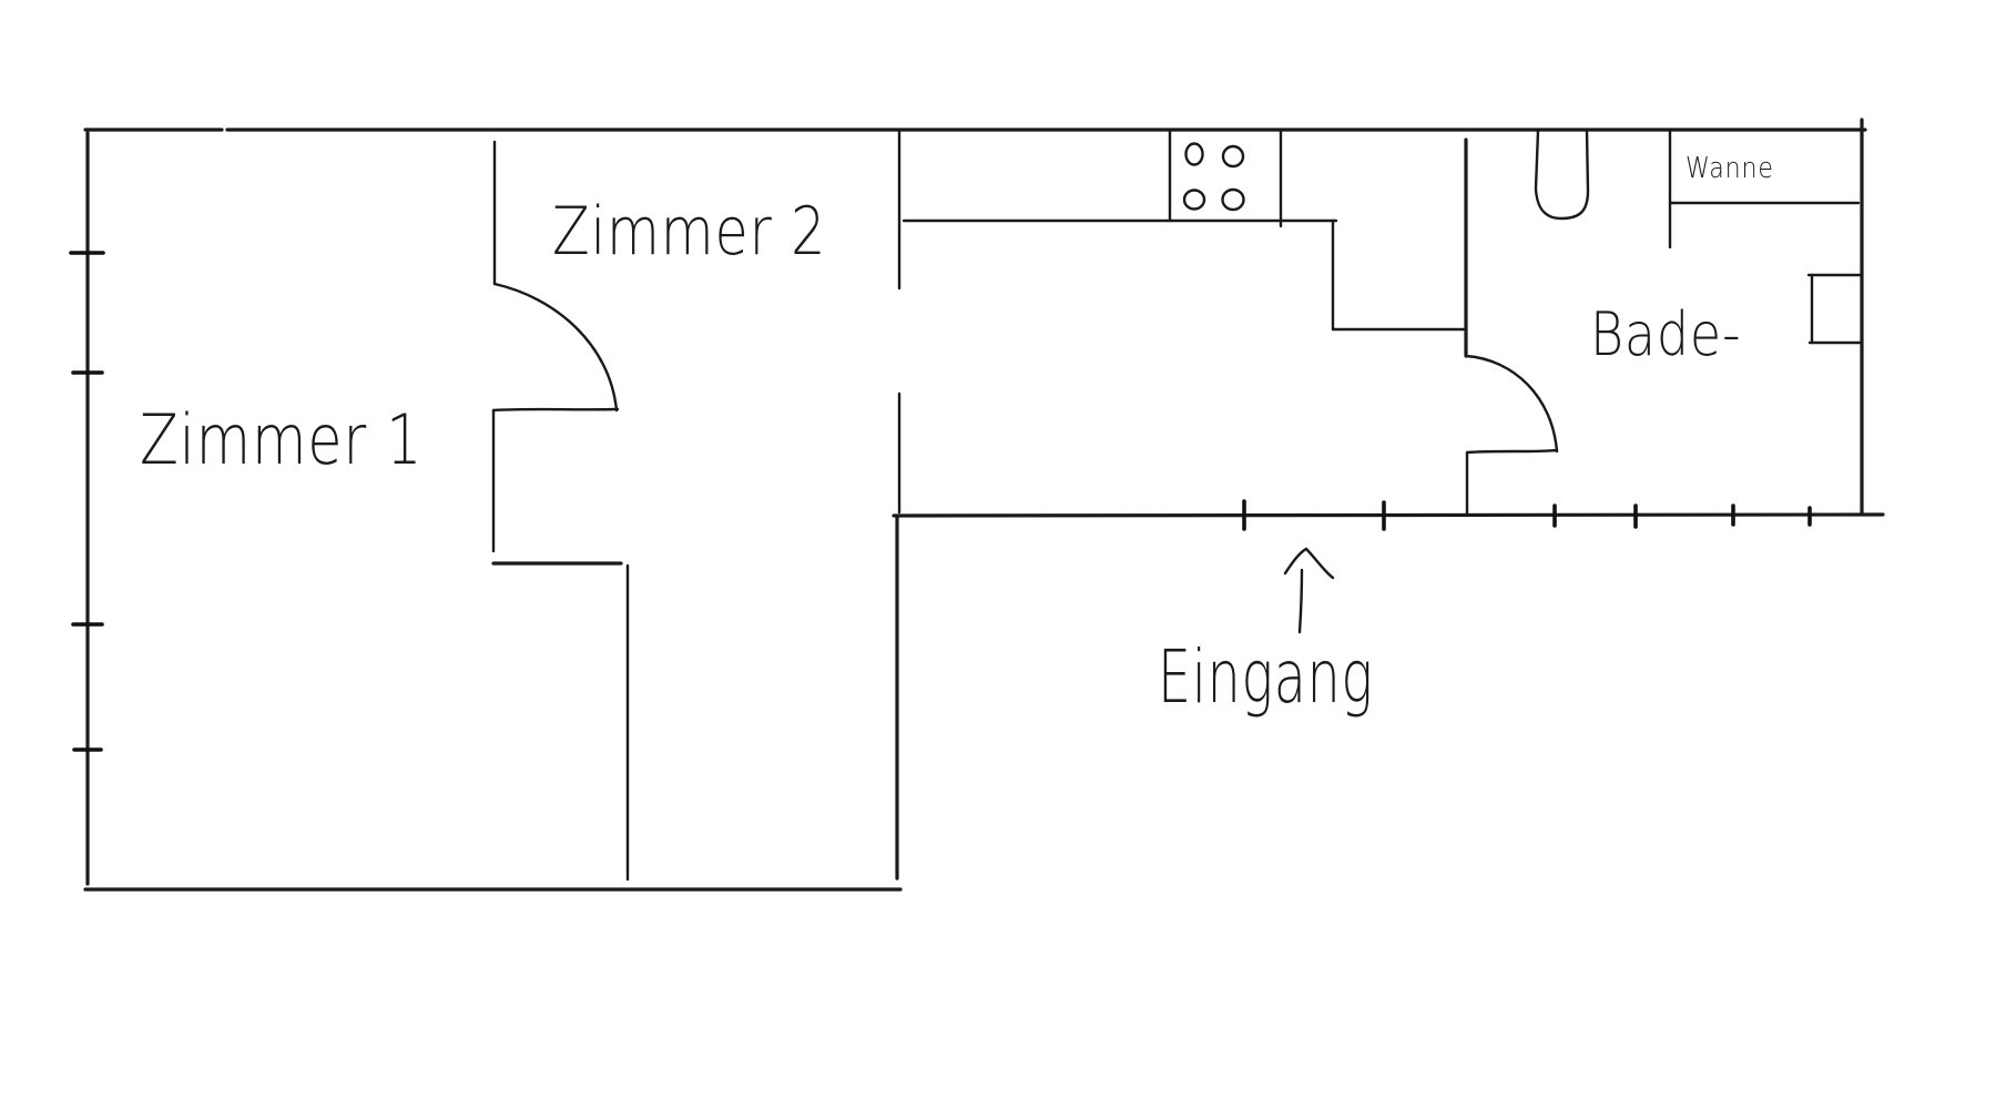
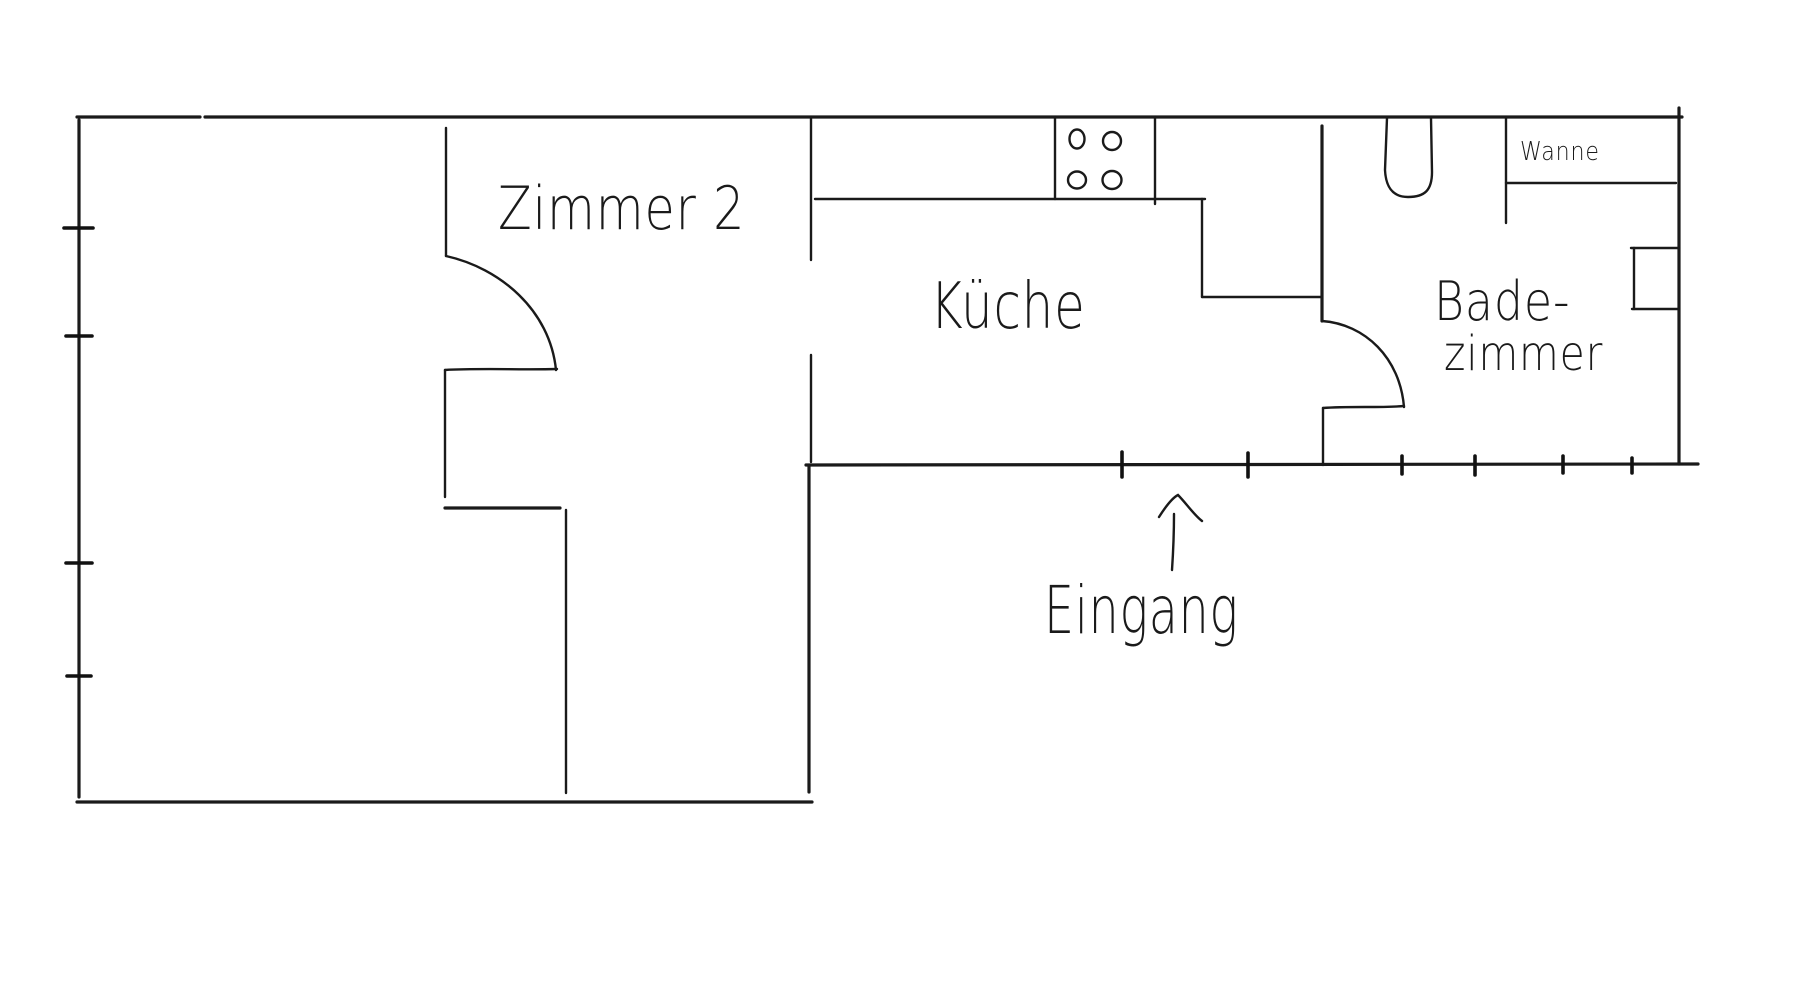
- Zimmer 1
  Zimmer 2
+ Küche
  Bade-
+ zimmer
  Wanne
  Eingang
